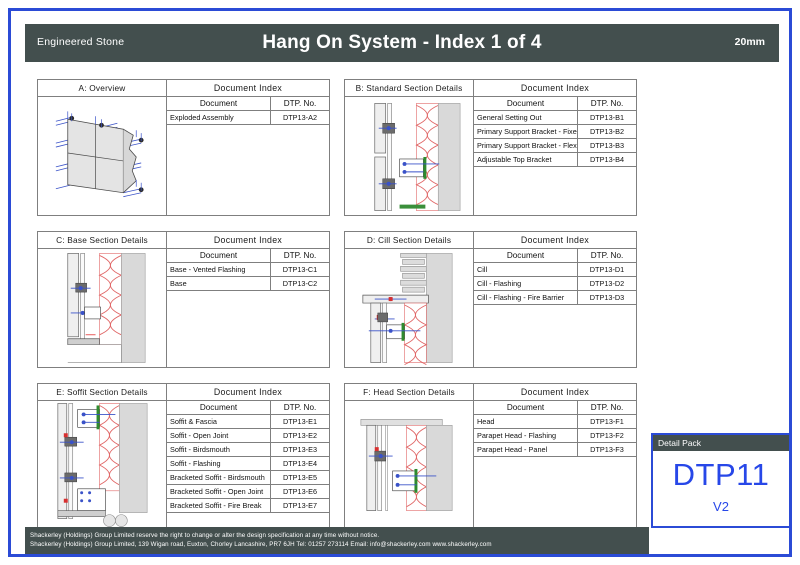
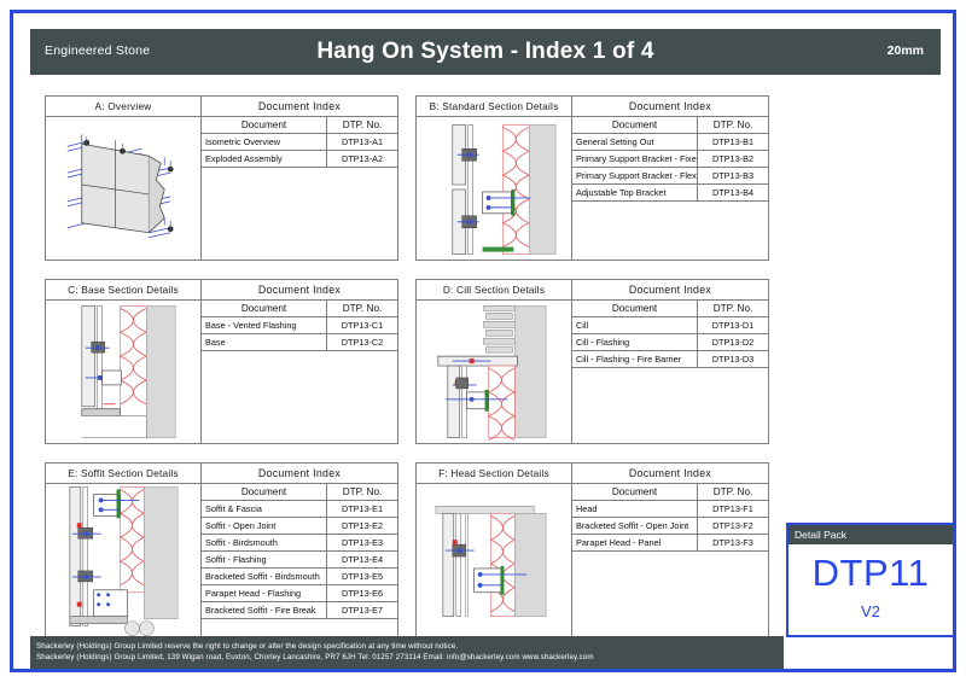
  Engineered Stone
  Hang On System - Index 1 of 4
  20mm
  A: Overview
  Document Index
  Document	DTP. No.
+ Isometric Overview	DTP13-A1
  Exploded Assembly	DTP13-A2
  B: Standard Section Details
  Document Index
  Document	DTP. No.
  General Setting Out	DTP13-B1
  Primary Support Bracket - Fixe	DTP13-B2
  Primary Support Bracket - Flex	DTP13-B3
  Adjustable Top Bracket	DTP13-B4
  C: Base Section Details
  Document Index
  Document	DTP. No.
  Base - Vented Flashing	DTP13-C1
  Base	DTP13-C2
  D: Cill Section Details
  Document Index
  Document	DTP. No.
  Cill	DTP13-D1
  Cill - Flashing	DTP13-D2
  Cill - Flashing - Fire Barrier	DTP13-D3
  E: Soffit Section Details
  Document Index
  Document	DTP. No.
  Soffit & Fascia	DTP13-E1
  Soffit - Open Joint	DTP13-E2
  Soffit - Birdsmouth	DTP13-E3
  Soffit - Flashing	DTP13-E4
  Bracketed Soffit - Birdsmouth	DTP13-E5
- Bracketed Soffit - Open Joint	DTP13-E6
+ Parapet Head - Flashing	DTP13-E6
  Bracketed Soffit - Fire Break	DTP13-E7
  F: Head Section Details
  Document Index
  Document	DTP. No.
  Head	DTP13-F1
- Parapet Head - Flashing	DTP13-F2
+ Bracketed Soffit - Open Joint	DTP13-F2
  Parapet Head - Panel	DTP13-F3
  Detail Pack
  DTP11
  V2
